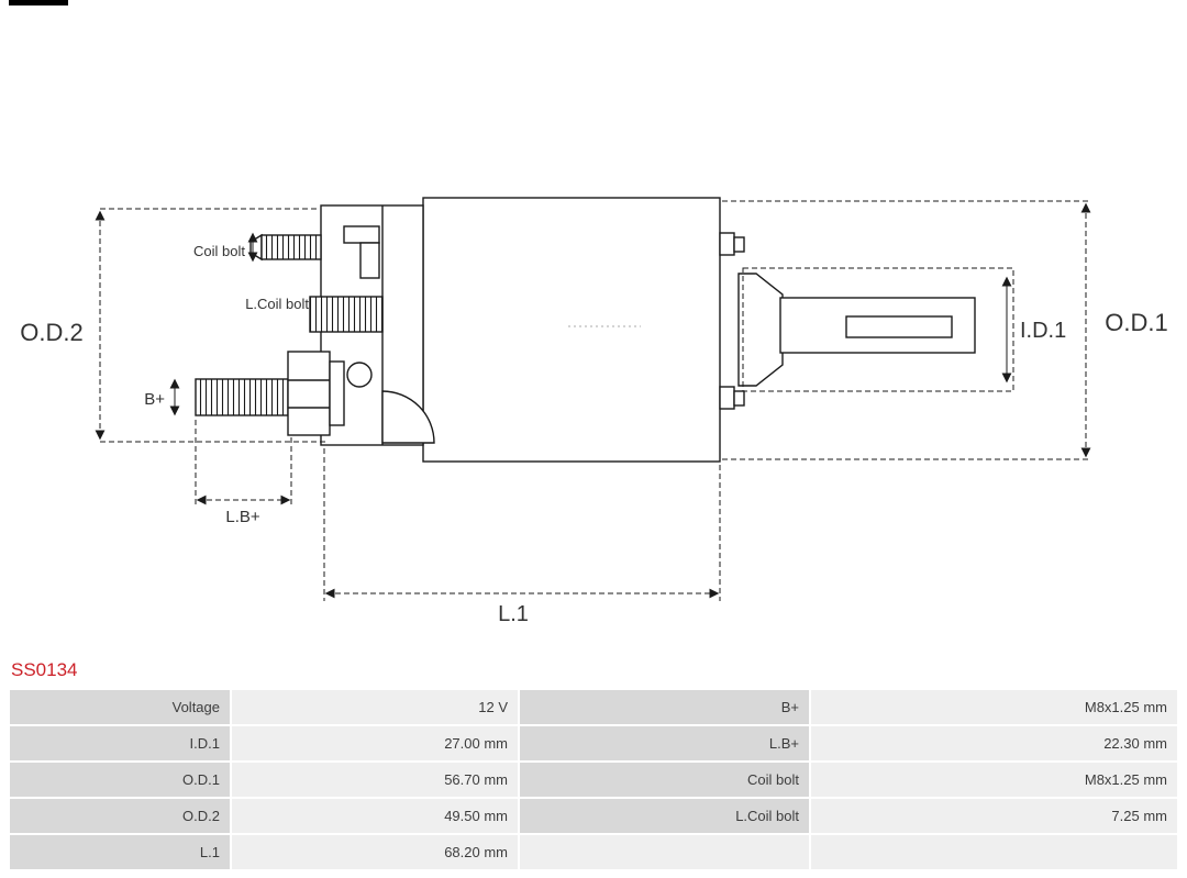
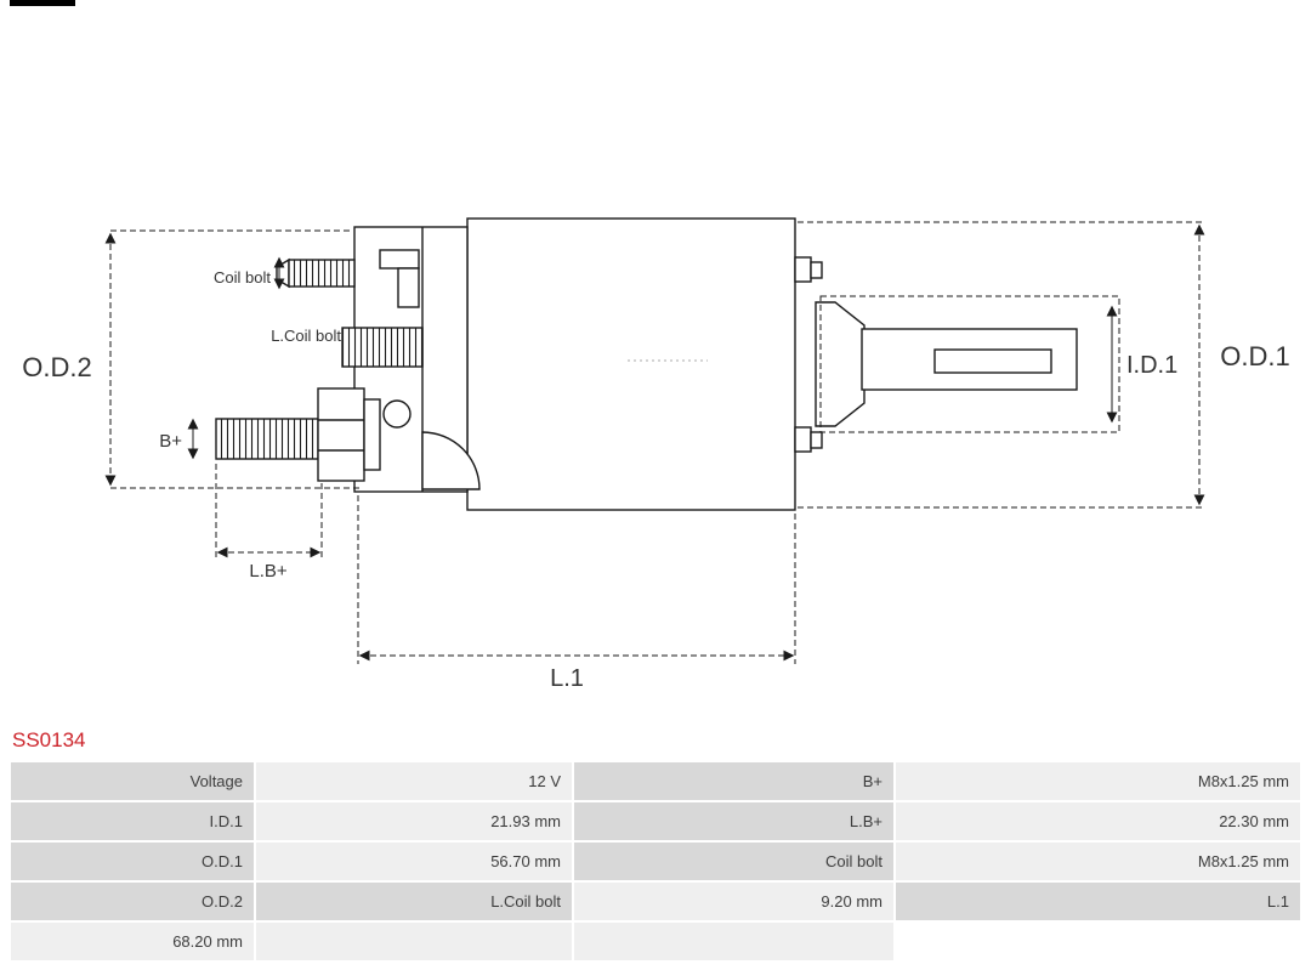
  O.D.2
  O.D.1
  I.D.1
  Coil bolt
  L.Coil bolt
  B+
  L.B+
  L.1
  SS0134
  Voltage
  12 V
  B+
  M8x1.25 mm
  I.D.1
- 27.00 mm
+ 21.93 mm
  L.B+
  22.30 mm
  O.D.1
  56.70 mm
  Coil bolt
  M8x1.25 mm
  O.D.2
- 49.50 mm
  L.Coil bolt
- 7.25 mm
+ 9.20 mm
  L.1
  68.20 mm
